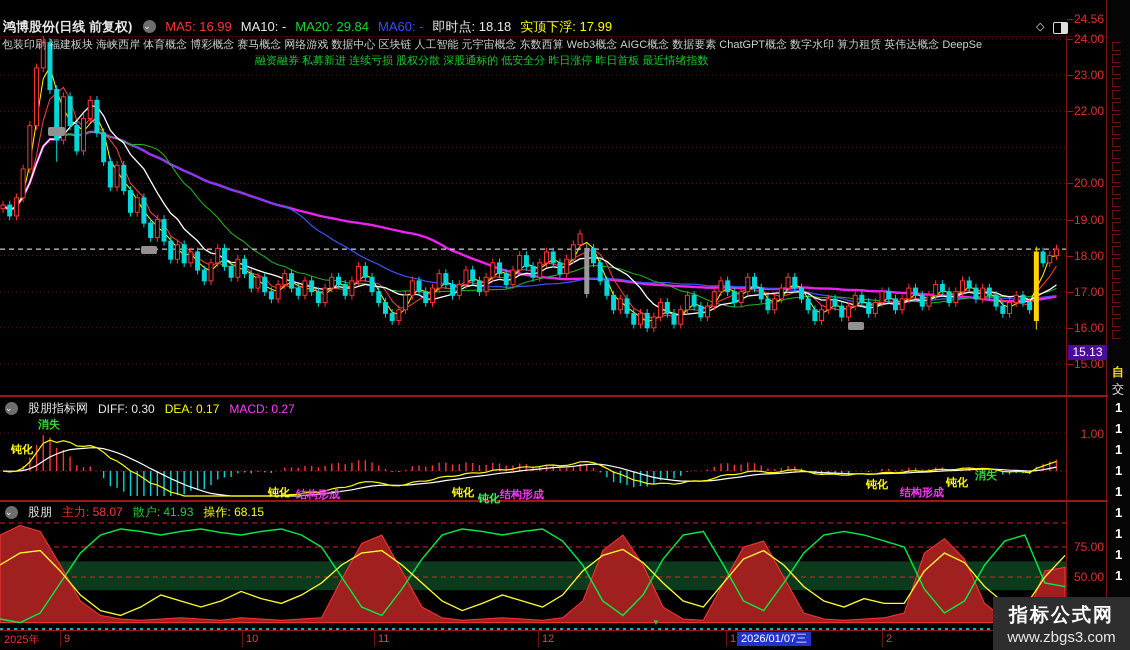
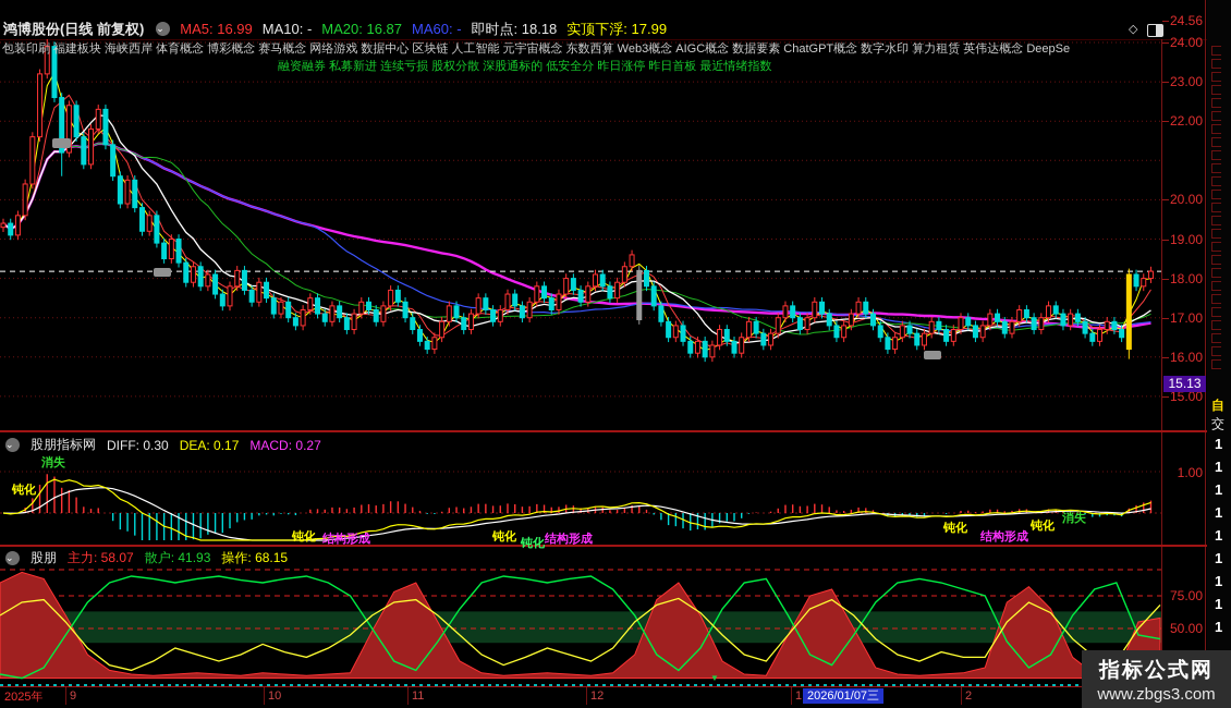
  鸿博股份(日线 前复权)
  ⌄
  MA5: 16.99
  MA10: -
- MA20: 29.84
+ MA20: 16.87
  MA60: -
  即时点: 18.18
  实顶下浮: 17.99
  ◇
  包装印刷 福建板块 海峡西岸 体育概念 博彩概念 赛马概念 网络游戏 数据中心 区块链 人工智能 元宇宙概念 东数西算 Web3概念 AIGC概念 数据要素 ChatGPT概念 数字水印 算力租赁 英伟达概念 DeepSe
  融资融券 私募新进 连续亏损 股权分散 深股通标的 低安全分 昨日涨停 昨日首板 最近情绪指数
  24.00
  23.00
  22.00
  24.56
  20.00
  19.00
  18.00
  17.00
  16.00
  15.00
  15.13
  ⌄
  股朋指标网
  DIFF: 0.30
  DEA: 0.17
  MACD: 0.27
  1.00
  消失
  钝化
  钝化
  结构形成
  钝化
  钝化
  结构形成
  钝化
  结构形成
  钝化
  消失
  ⌄
  股朋
  主力: 58.07
  散户: 41.93
  操作: 68.15
  75.00
  50.00
  ▼
  2025年
  9
  10
  11
  12
  1
  2
  2026/01/07三
  自
  交
  1
  1
  1
  1
  1
  1
  1
  1
  1
  指标公式网
  www.zbgs3.com
